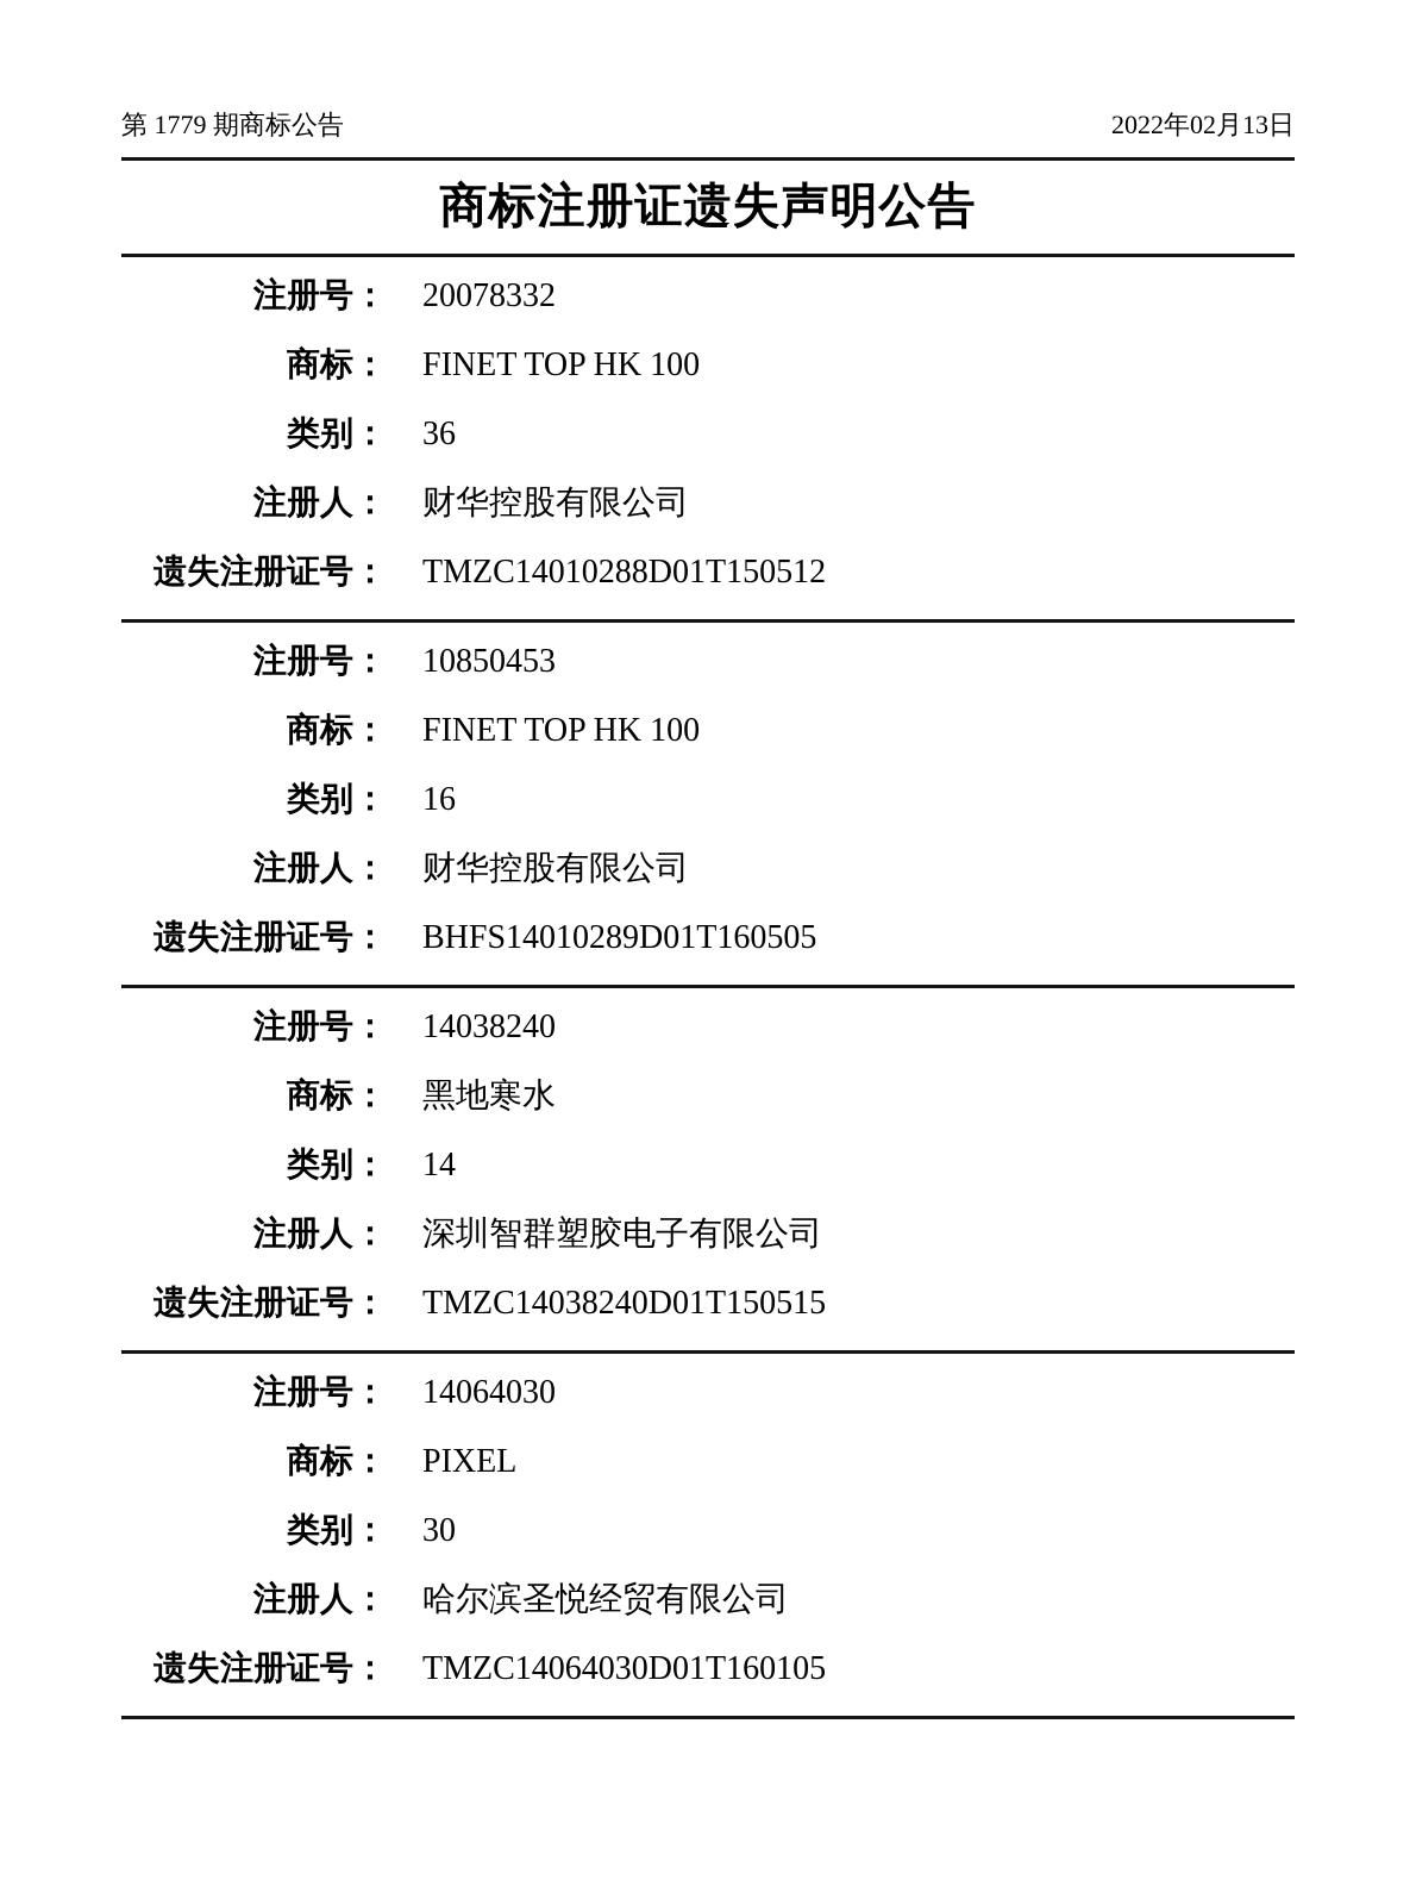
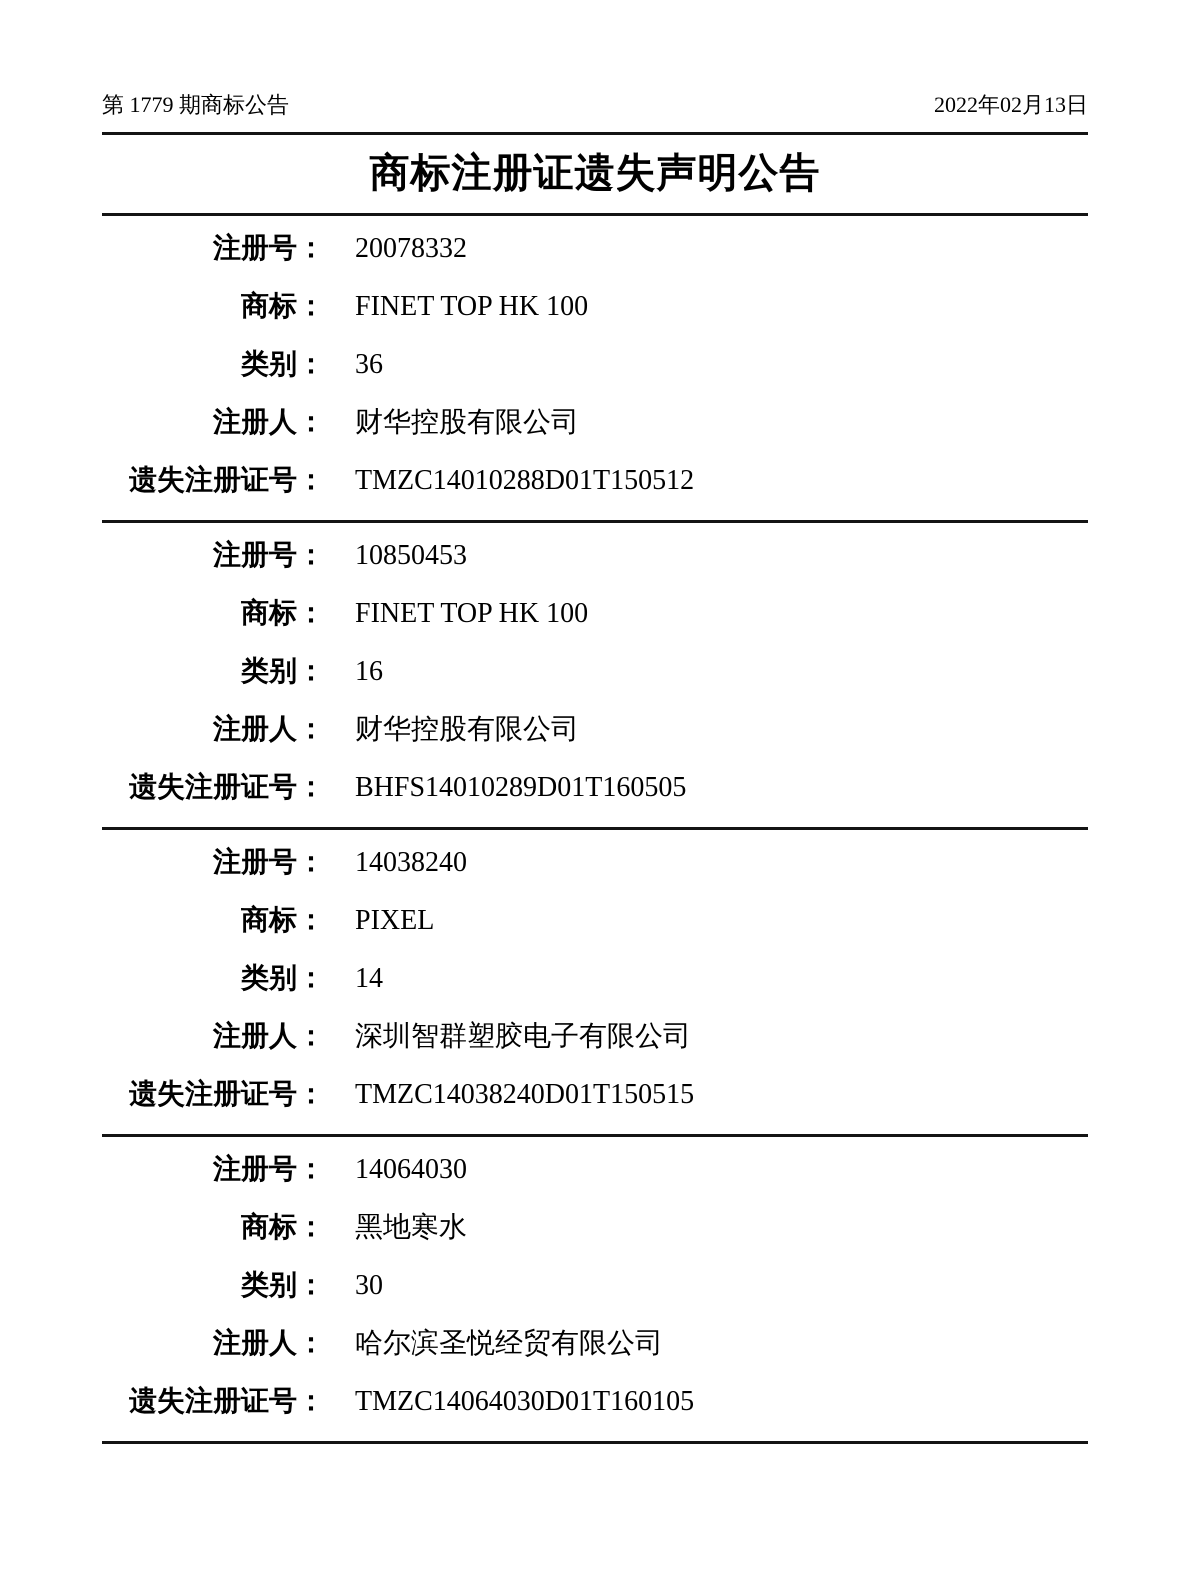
  第 1779 期商标公告
  2022年02月13日
  商标注册证遗失声明公告
  注册号：
  20078332
  商标：
  FINET TOP HK 100
  类别：
  36
  注册人：
  财华控股有限公司
  遗失注册证号：
  TMZC14010288D01T150512
  注册号：
  10850453
  商标：
  FINET TOP HK 100
  类别：
  16
  注册人：
  财华控股有限公司
  遗失注册证号：
  BHFS14010289D01T160505
  注册号：
  14038240
  商标：
- 黑地寒水
+ PIXEL
  类别：
  14
  注册人：
  深圳智群塑胶电子有限公司
  遗失注册证号：
  TMZC14038240D01T150515
  注册号：
  14064030
  商标：
- PIXEL
+ 黑地寒水
  类别：
  30
  注册人：
  哈尔滨圣悦经贸有限公司
  遗失注册证号：
  TMZC14064030D01T160105
